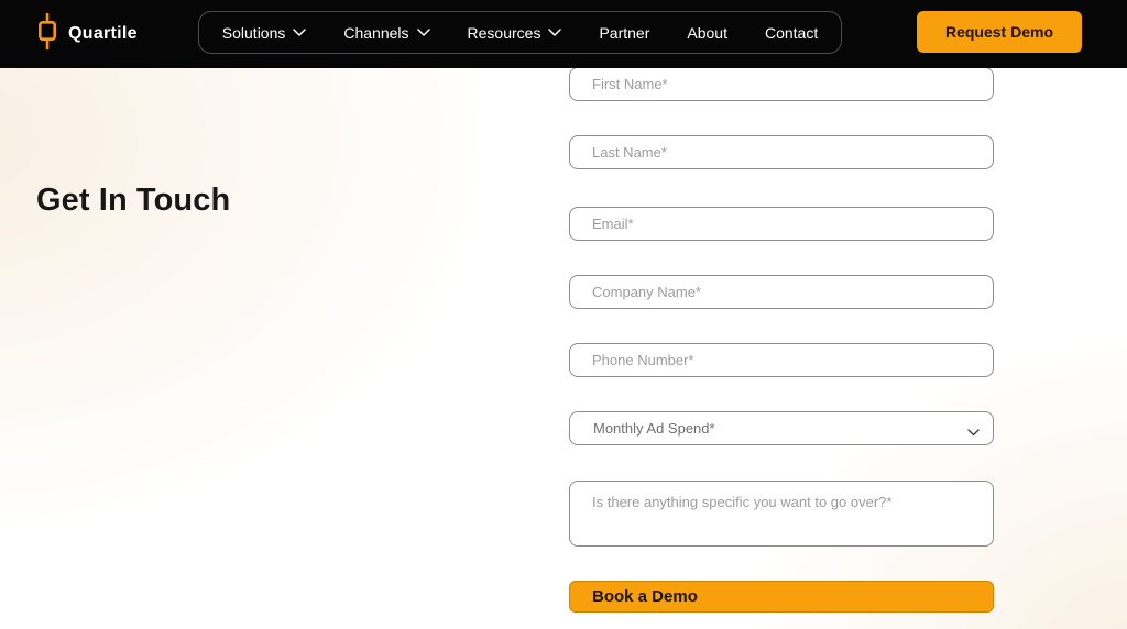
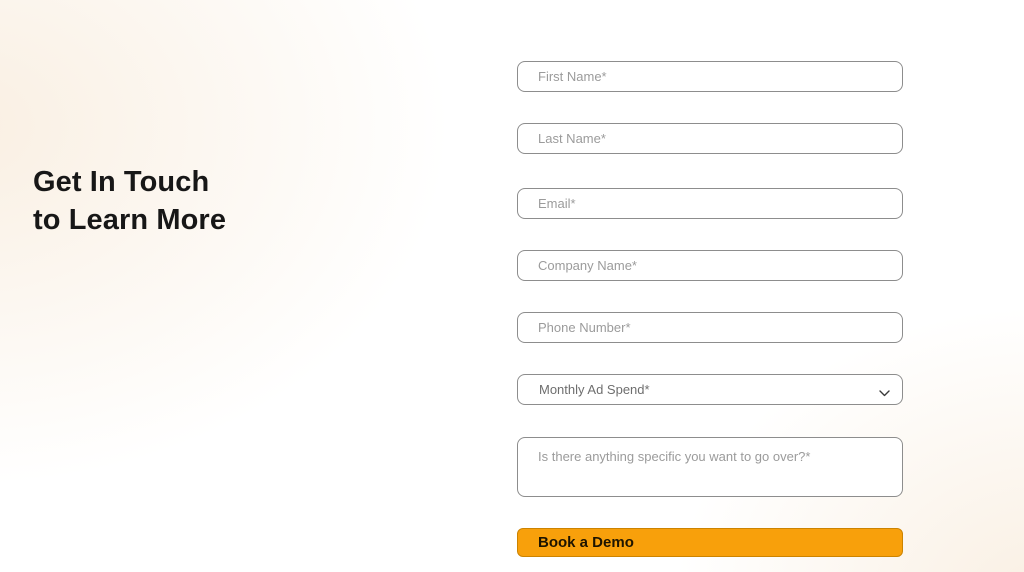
- Quartile
- Solutions
- Channels
- Resources
- Partner
- About
- Contact
- Request Demo
  Get In Touch
+ to Learn More
  First Name*
  Last Name*
  Email*
  Company Name*
  Phone Number*
  Monthly Ad Spend*
  Is there anything specific you want to go over?*
  Book a Demo
